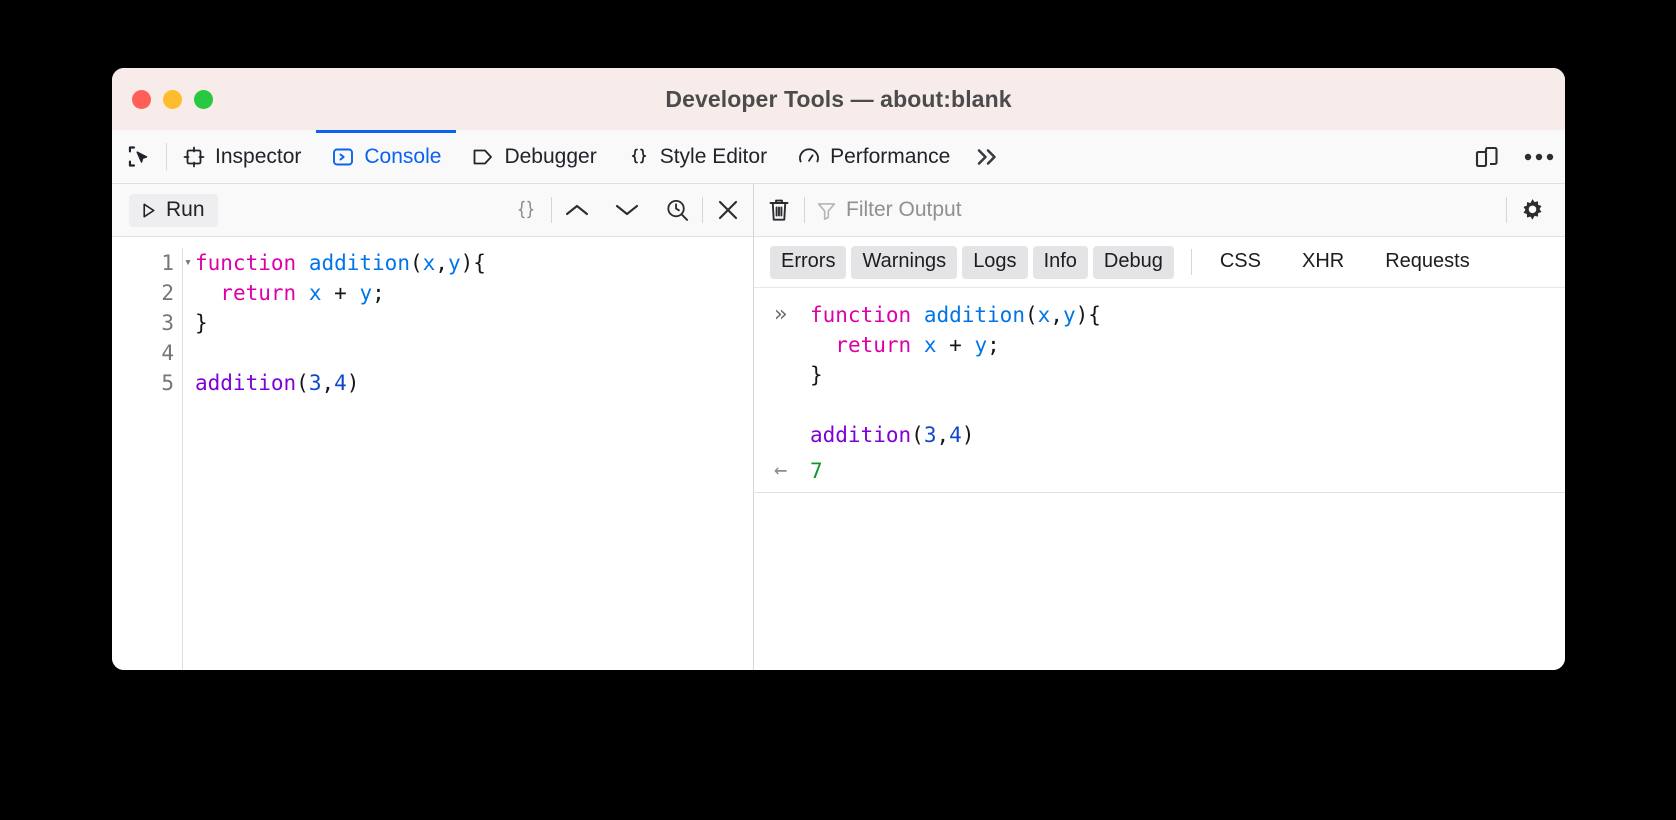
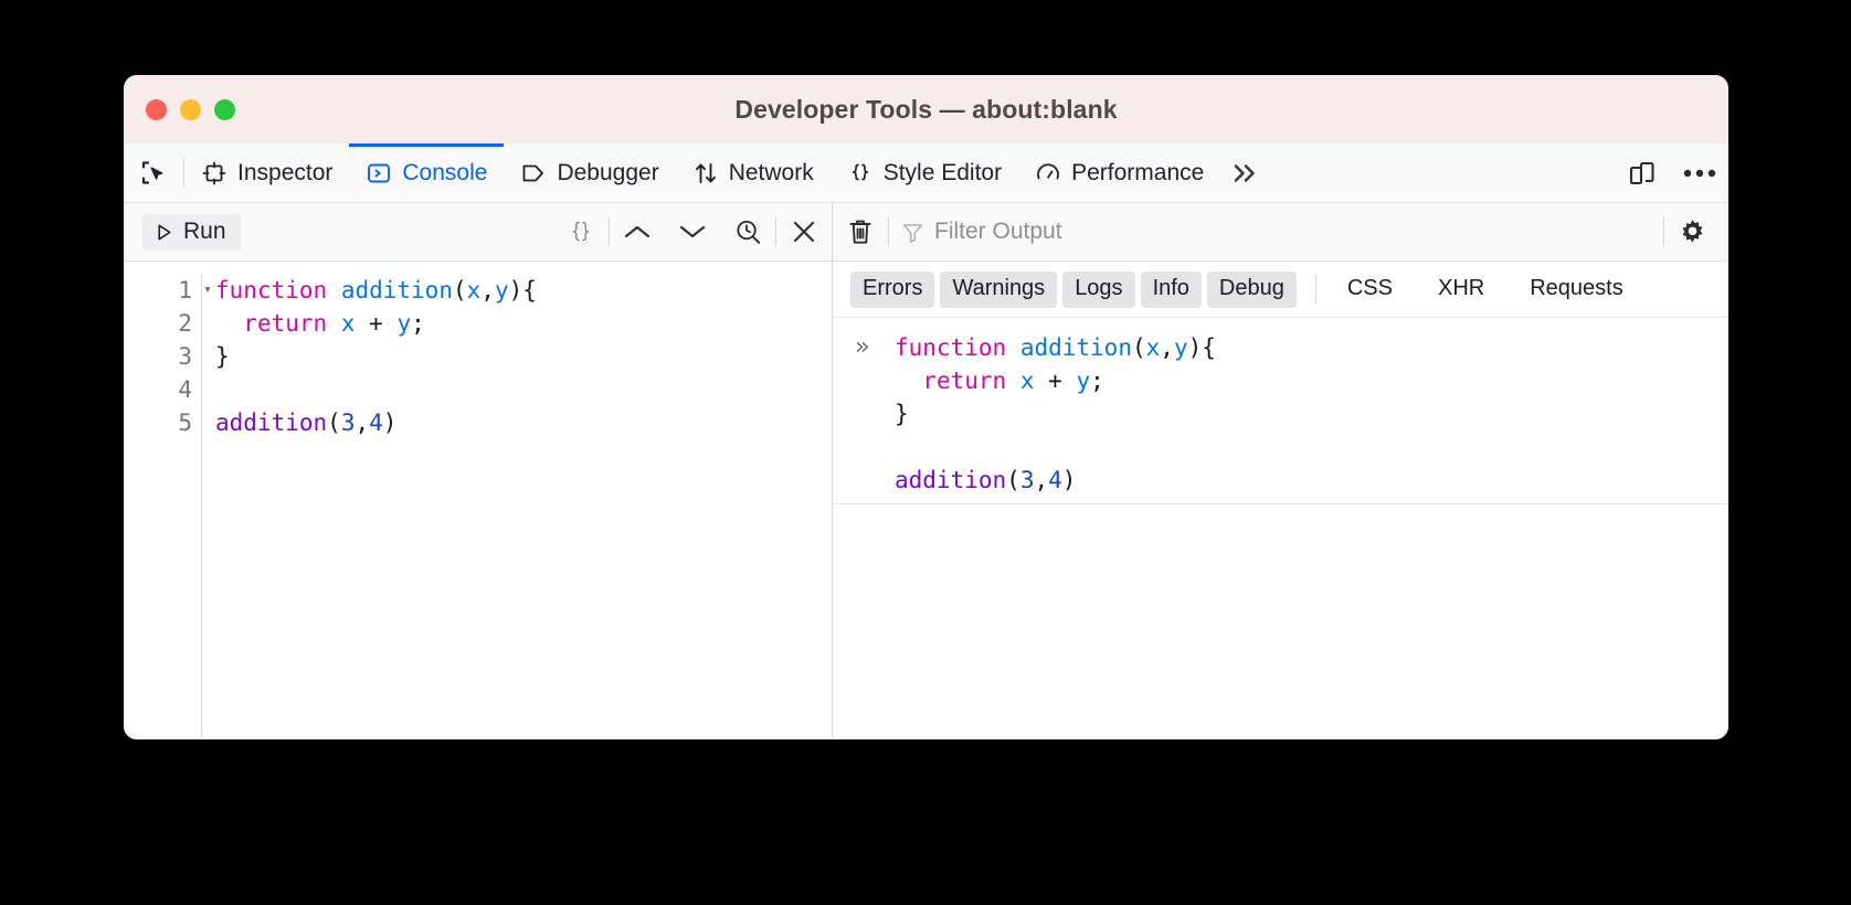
  Developer Tools — about:blank
  Inspector
  Console
  Debugger
+ Network
  Style Editor
  Performance
  Run
  1
  ▾
  2
  3
  4
  5
  function addition(x,y){ return x + y; } addition(3,4)
  Filter Output
  Errors
  Warnings
  Logs
  Info
  Debug
  CSS
  XHR
  Requests
  »
  function addition(x,y){ return x + y; } addition(3,4)
- ←
- 7
